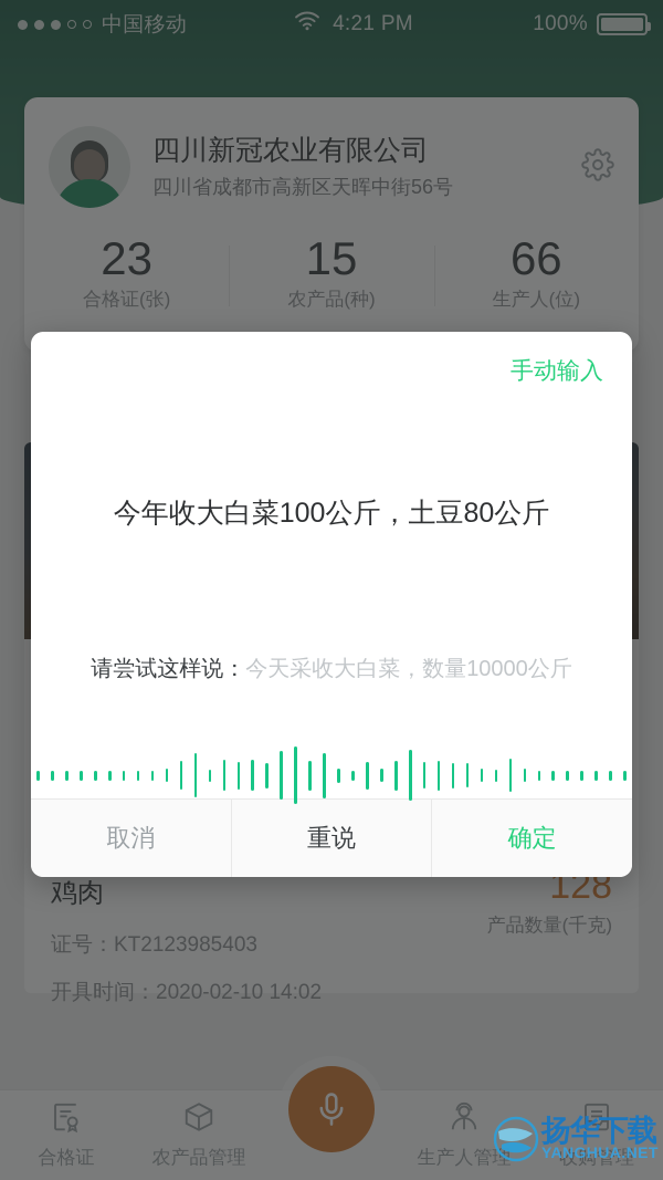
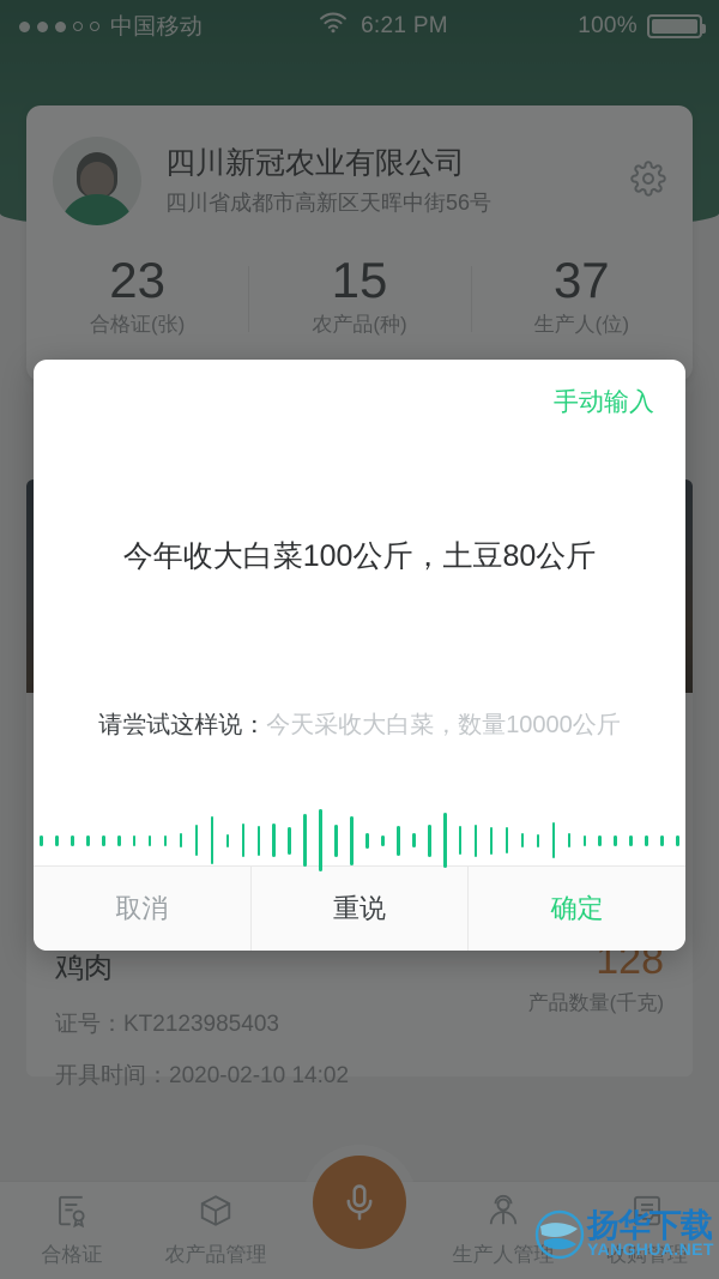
  中国移动
- 4:21 PM
+ 6:21 PM
  100%
  四川新冠农业有限公司
  四川省成都市高新区天晖中街56号
  23
  合格证(张)
  15
  农产品(种)
- 66
+ 37
  生产人(位)
  鸡肉
  证号：KT2123985403
  开具时间：2020-02-10 14:02
  128
  产品数量(千克)
  合格证
  农产品管理
  生产人管理
  收购管理
  手动输入
  今年收大白菜100公斤，土豆80公斤
  请尝试这样说：今天采收大白菜，数量10000公斤
  取消
  重说
  确定
  扬华下载
  YANGHUA.NET
